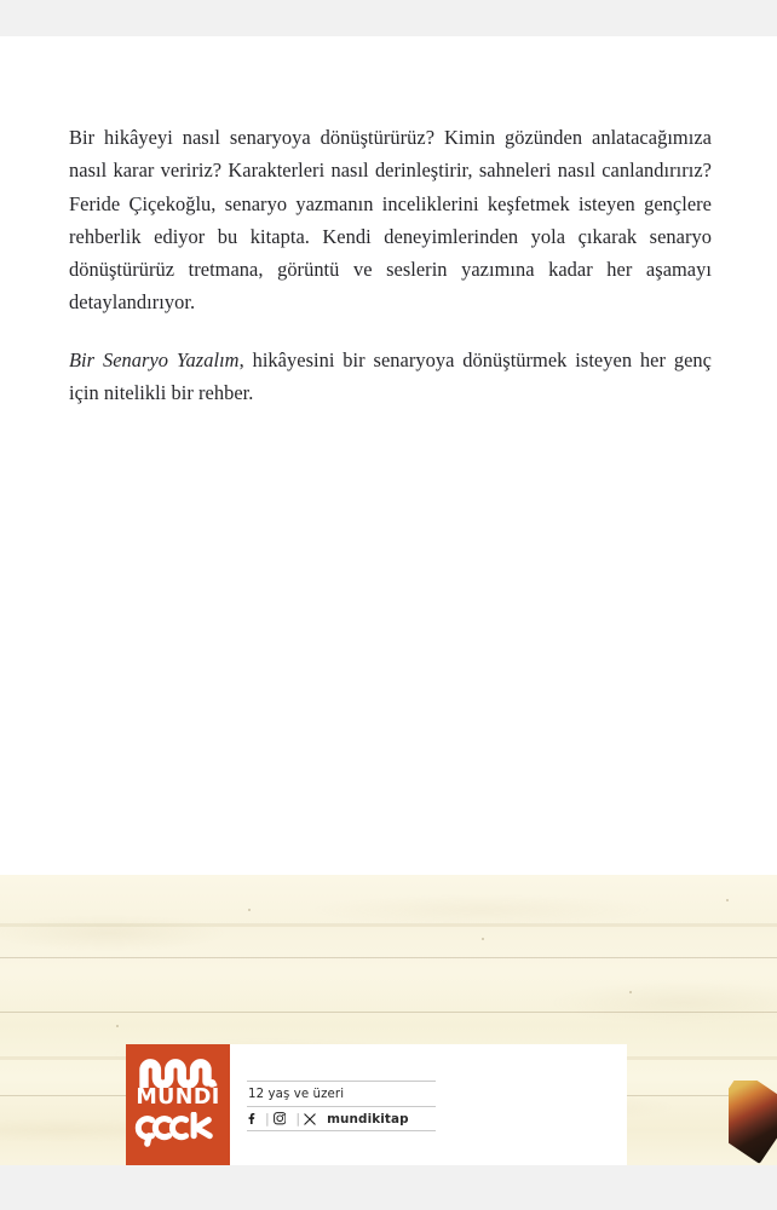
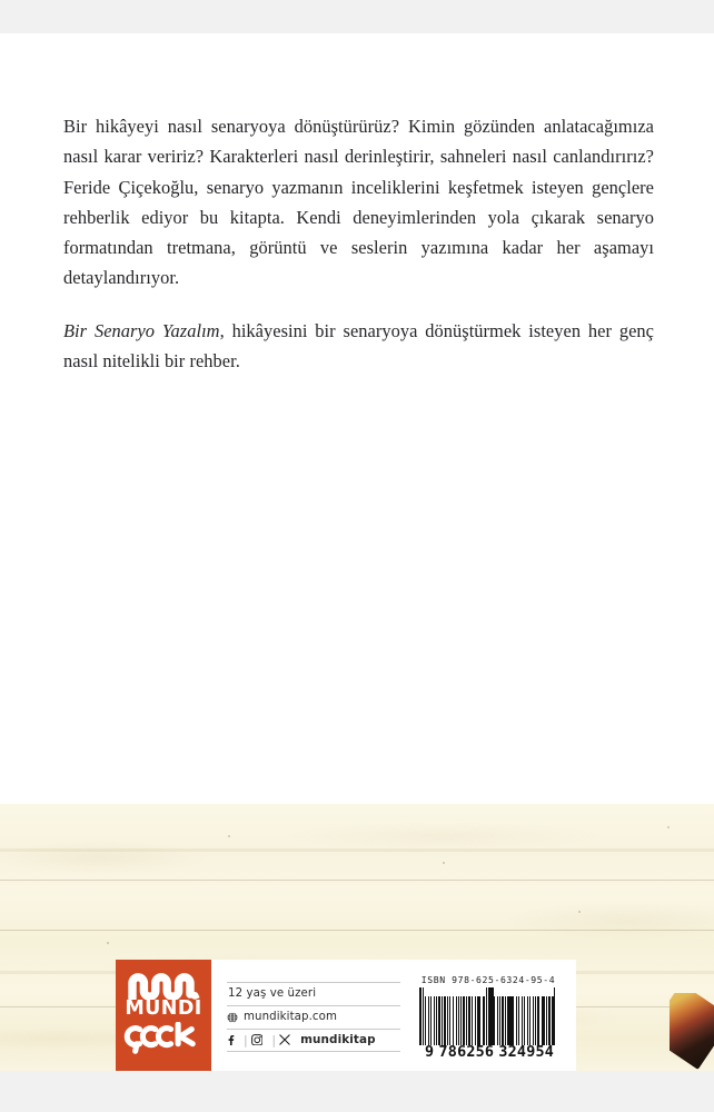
- Bir hikâyeyi nasıl senaryoya dönüştürürüz? Kimin gözünden anlatacağımıza nasıl karar veririz? Karakterleri nasıl derinleştirir, sahneleri nasıl canlandırırız? Feride Çiçekoğlu, senaryo yazmanın inceliklerini keşfetmek isteyen gençlere rehberlik ediyor bu kitapta. Kendi deneyimlerinden yola çıkarak senaryo dönüştürürüz tretmana, görüntü ve seslerin yazımına kadar her aşamayı detaylandırıyor.
+ Bir hikâyeyi nasıl senaryoya dönüştürürüz? Kimin gözünden anlatacağımıza nasıl karar veririz? Karakterleri nasıl derinleştirir, sahneleri nasıl canlandırırız? Feride Çiçekoğlu, senaryo yazmanın inceliklerini keşfetmek isteyen gençlere rehberlik ediyor bu kitapta. Kendi deneyimlerinden yola çıkarak senaryo formatından tretmana, görüntü ve seslerin yazımına kadar her aşamayı detaylandırıyor.
- Bir Senaryo Yazalım, hikâyesini bir senaryoya dönüştürmek isteyen her genç için nitelikli bir rehber.
+ Bir Senaryo Yazalım, hikâyesini bir senaryoya dönüştürmek isteyen her genç nasıl nitelikli bir rehber.
  MUNDİ
  12 yaş ve üzeri
+ mundikitap.com
  |
  |
  mundikitap
+ ISBN 978-625-6324-95-4
+ 9
+ 786256
+ 324954
